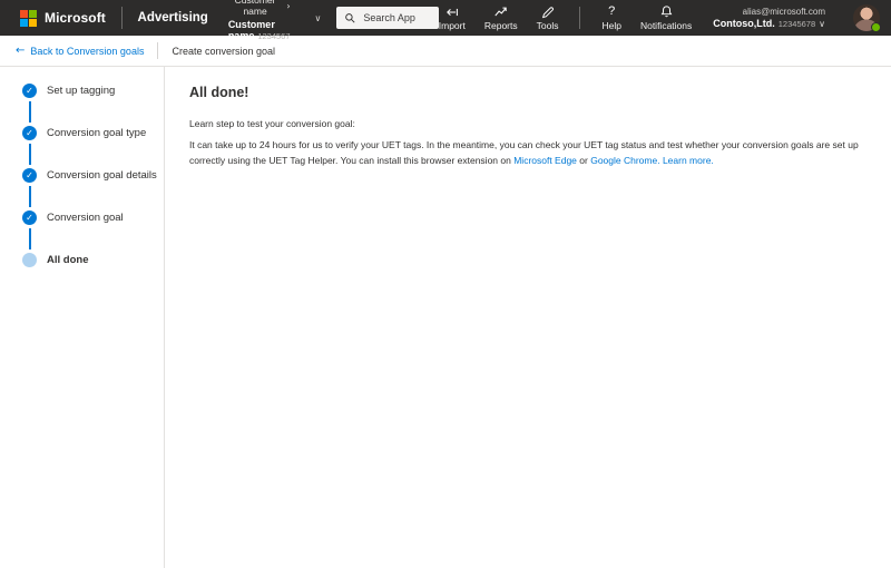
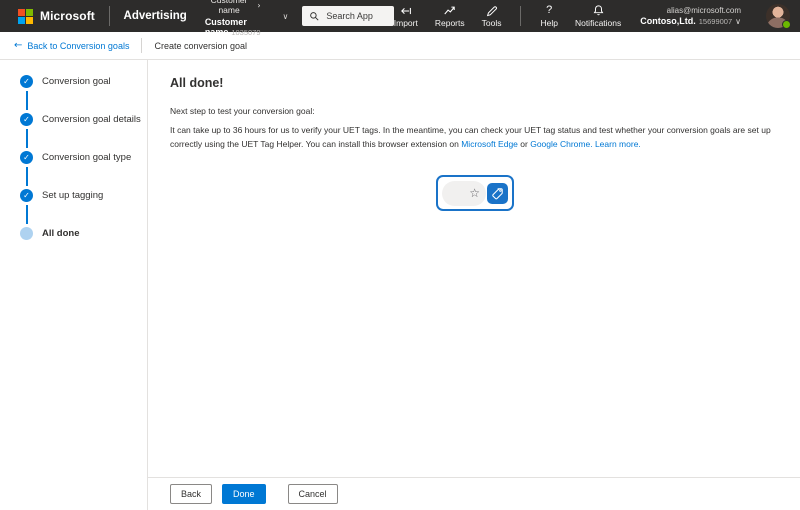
  Microsoft
  Advertising
  Customer name
  ›
- Customer name 1234567
+ Customer name 1035079
  ∨
  Search App
  Import
  Reports
  Tools
  ?
  Help
  Notifications
  alias@microsoft.com
  Contoso,Ltd.
- 12345678
+ 15699007
  ∨
  ←
  Back to Conversion goals
  Create conversion goal
  ✓
- Set up tagging
+ Conversion goal
  ✓
- Conversion goal type
+ Conversion goal details
  ✓
- Conversion goal details
+ Conversion goal type
  ✓
- Conversion goal
+ Set up tagging
  All done
  All done!
- Learn step to test your conversion goal:
+ Next step to test your conversion goal:
- It can take up to 24 hours for us to verify your UET tags. In the meantime, you can check your UET tag status and test whether your conversion goals are set up correctly using the UET Tag Helper. You can install this browser extension on Microsoft Edge or Google Chrome. Learn more.
+ It can take up to 36 hours for us to verify your UET tags. In the meantime, you can check your UET tag status and test whether your conversion goals are set up correctly using the UET Tag Helper. You can install this browser extension on Microsoft Edge or Google Chrome. Learn more.
+ ☆
+ Back
+ Done
+ Cancel
